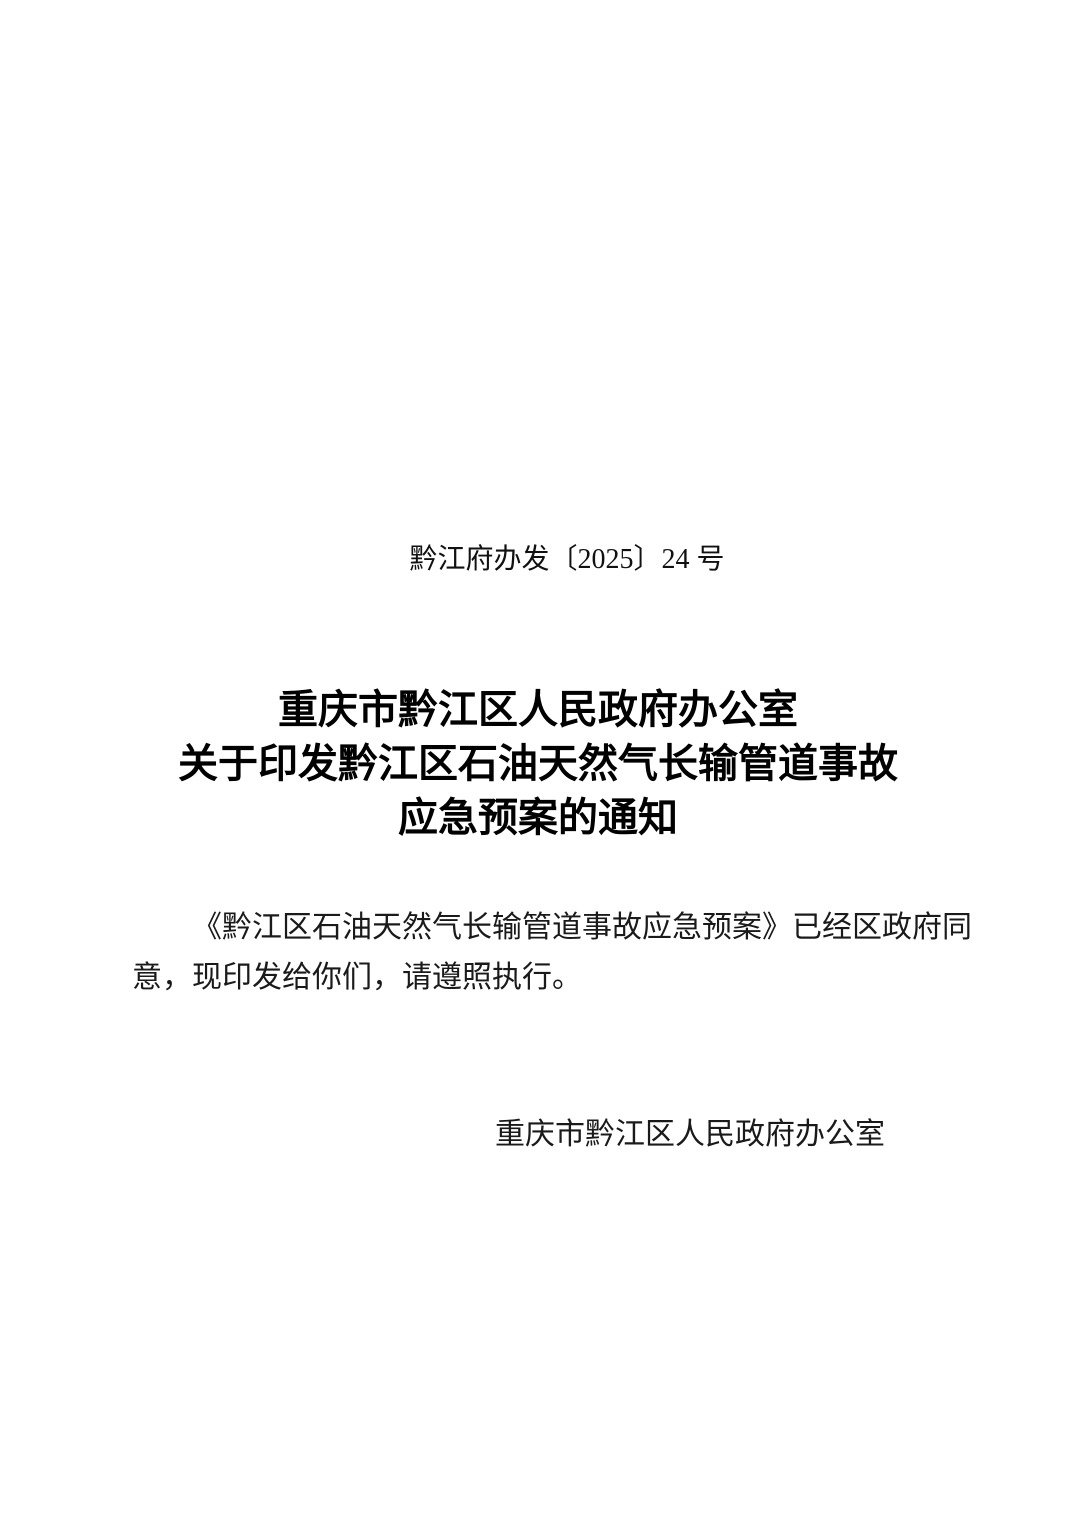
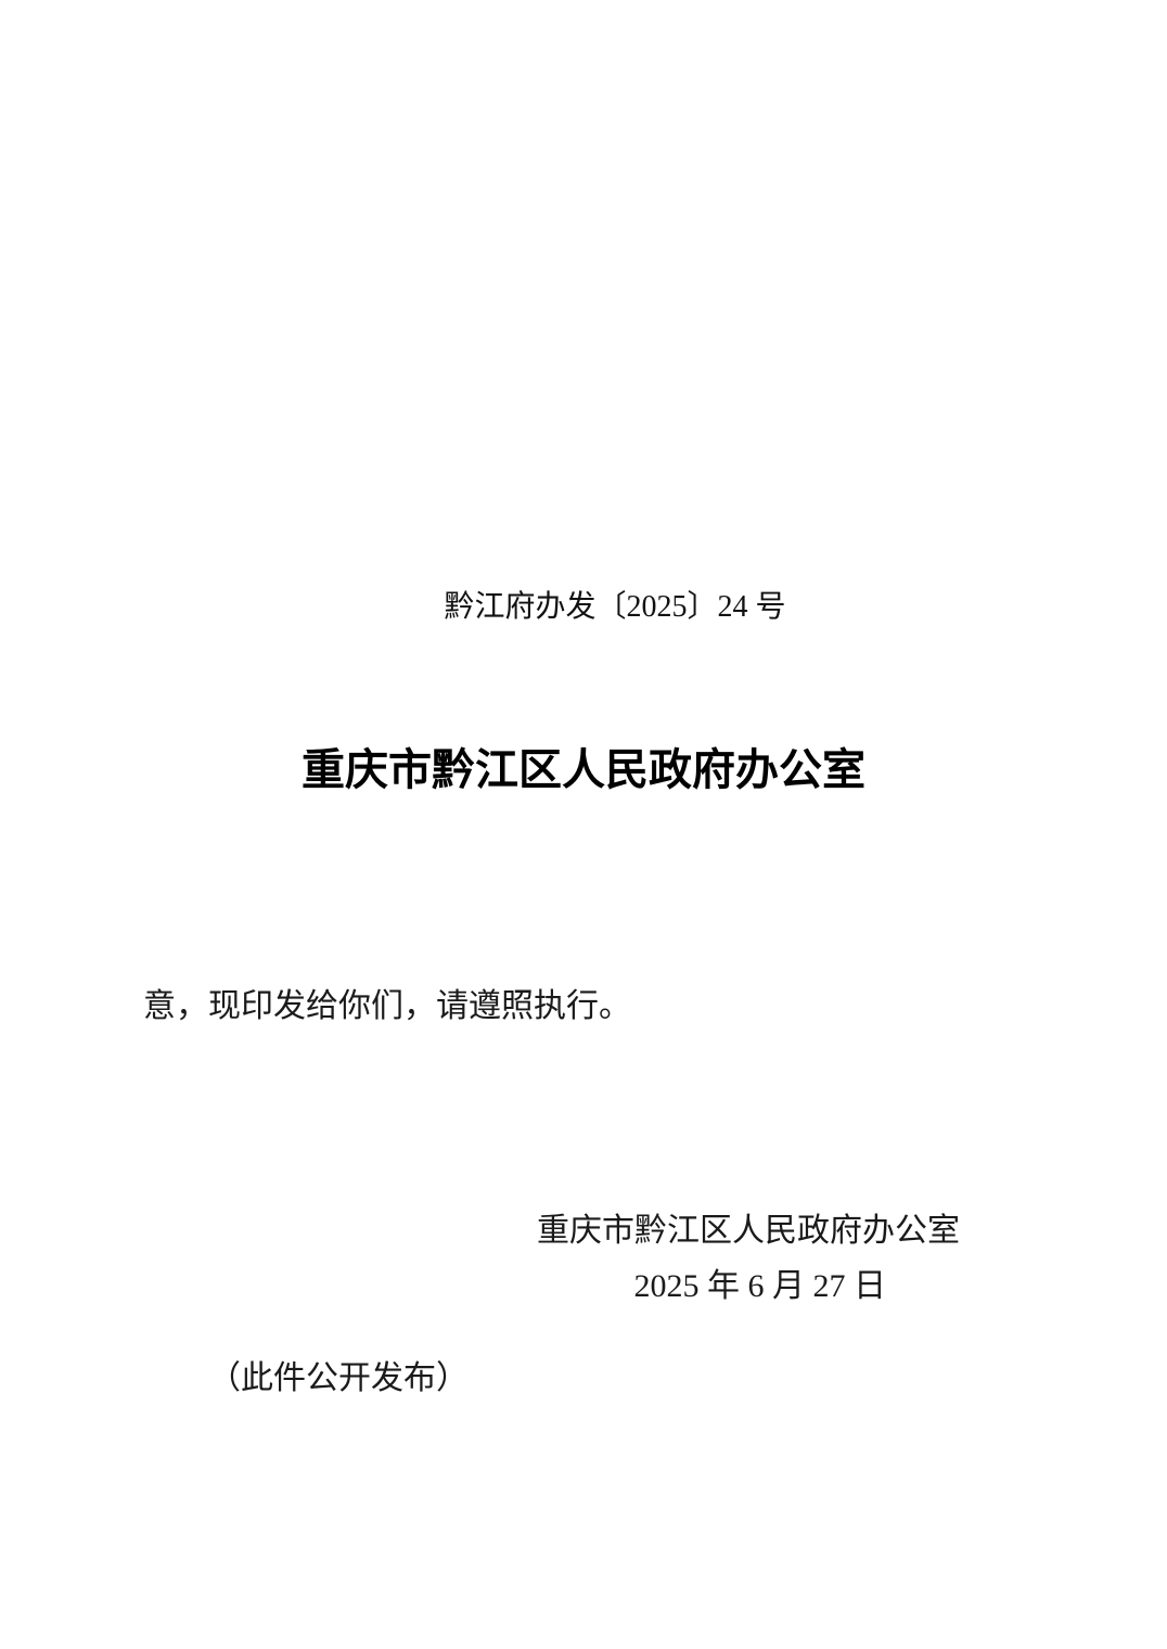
  黔江府办发〔2025〕24 号
  重庆市黔江区人民政府办公室
- 关于印发黔江区石油天然气长输管道事故
- 应急预案的通知
- 《黔江区石油天然气长输管道事故应急预案》已经区政府同
  意，现印发给你们，请遵照执行。
  重庆市黔江区人民政府办公室
+ 2025 年 6 月 27 日
+ （此件公开发布）
